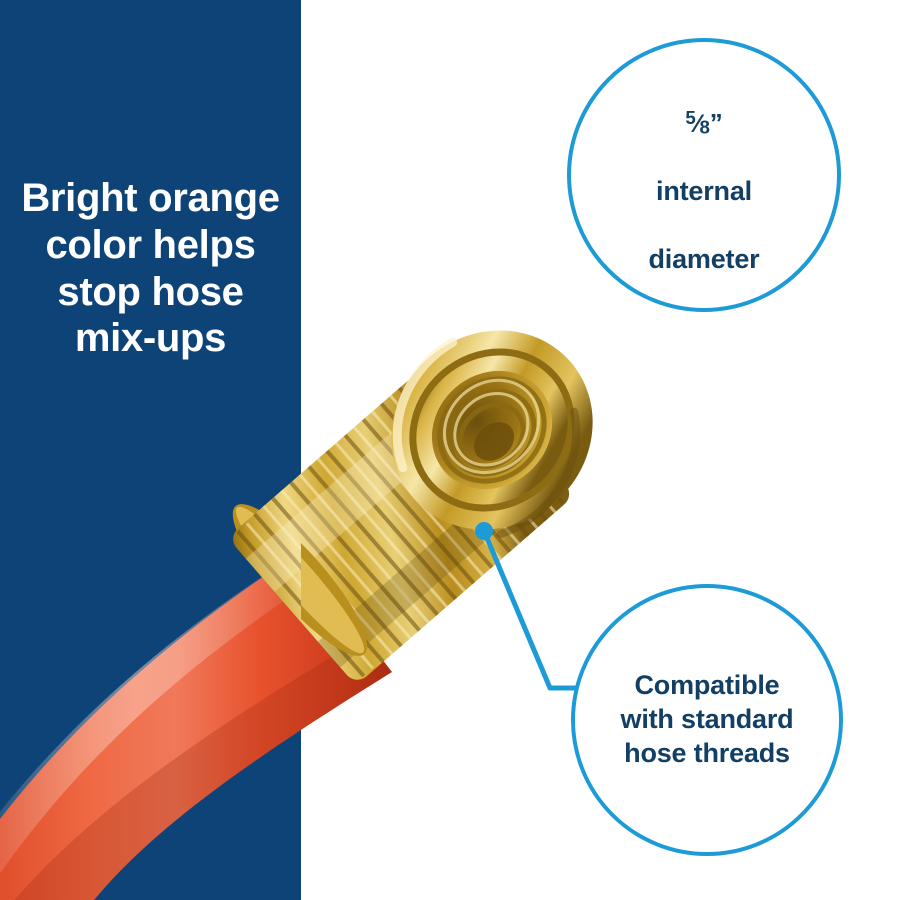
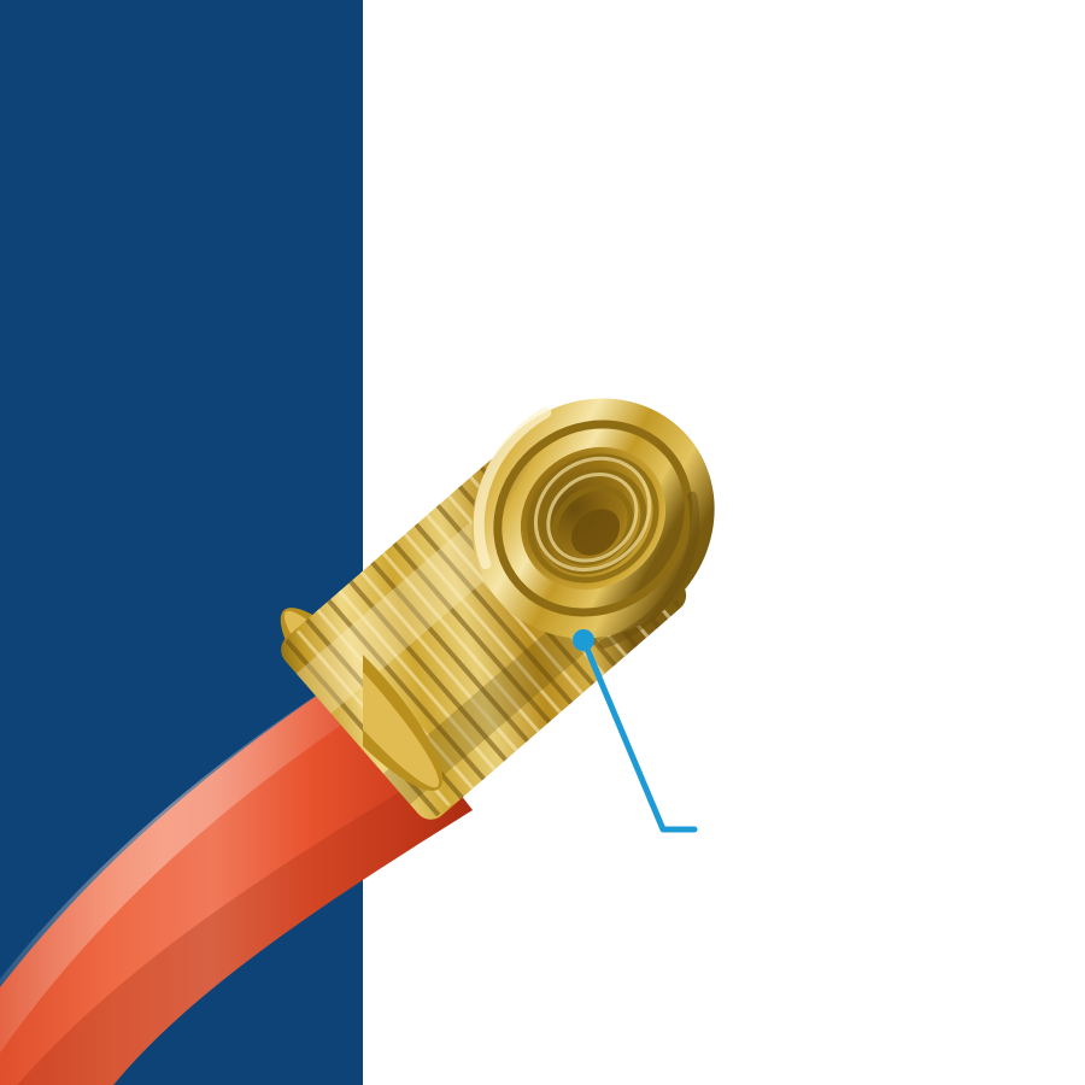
- Bright orange
- color helps
- stop hose
- mix-ups
- 5⁄8”
- internal
- diameter
- Compatible
- with standard
- hose threads
